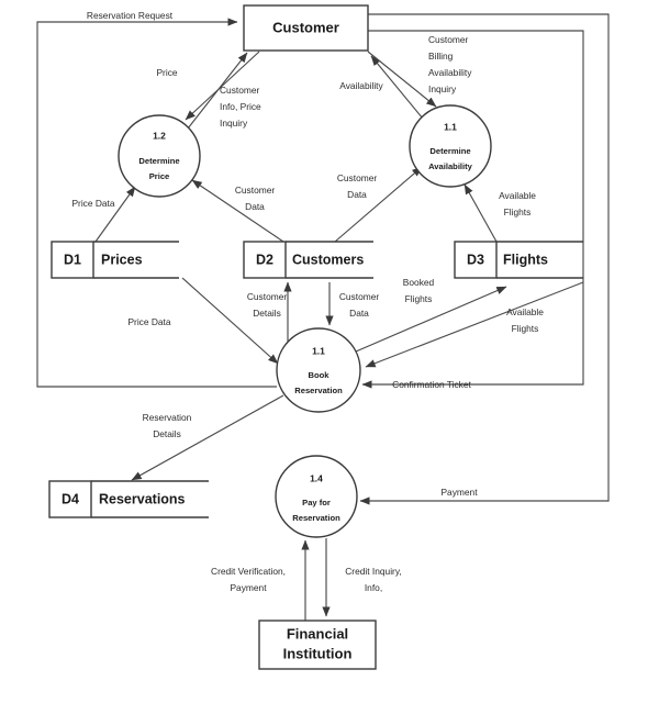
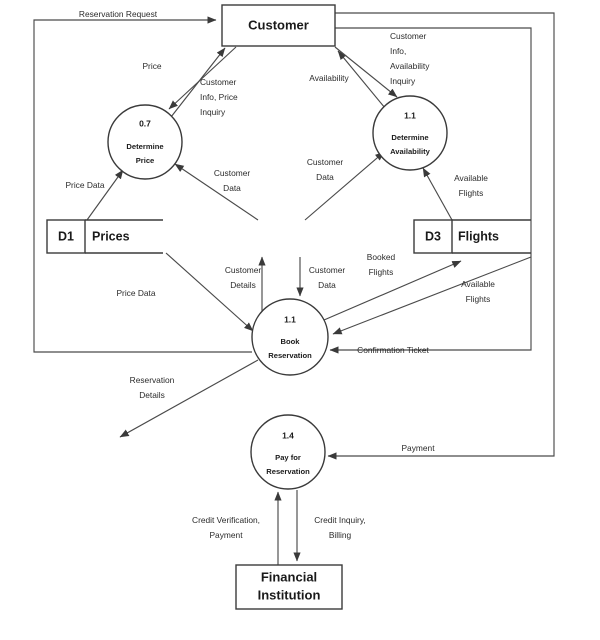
  Customer
  Financial
  Institution
  D1
  Prices
- D2
- Customers
  D3
  Flights
- D4
- Reservations
- 1.2
+ 0.7
  Determine
  Price
  1.1
  Determine
  Availability
  1.1
  Book
  Reservation
  1.4
  Pay for
  Reservation
  Reservation Request
  Price
  Customer
  Info, Price
  Inquiry
  Availability
  Customer
- Billing
+ Info,
  Availability
  Inquiry
  Price Data
  Customer
  Data
  Customer
  Data
  Available
  Flights
  Customer
  Details
  Customer
  Data
  Price Data
  Booked
  Flights
  Available
  Flights
  Confirmation Ticket
  Reservation
  Details
  Payment
  Credit Verification,
  Payment
  Credit Inquiry,
- Info,
+ Billing
